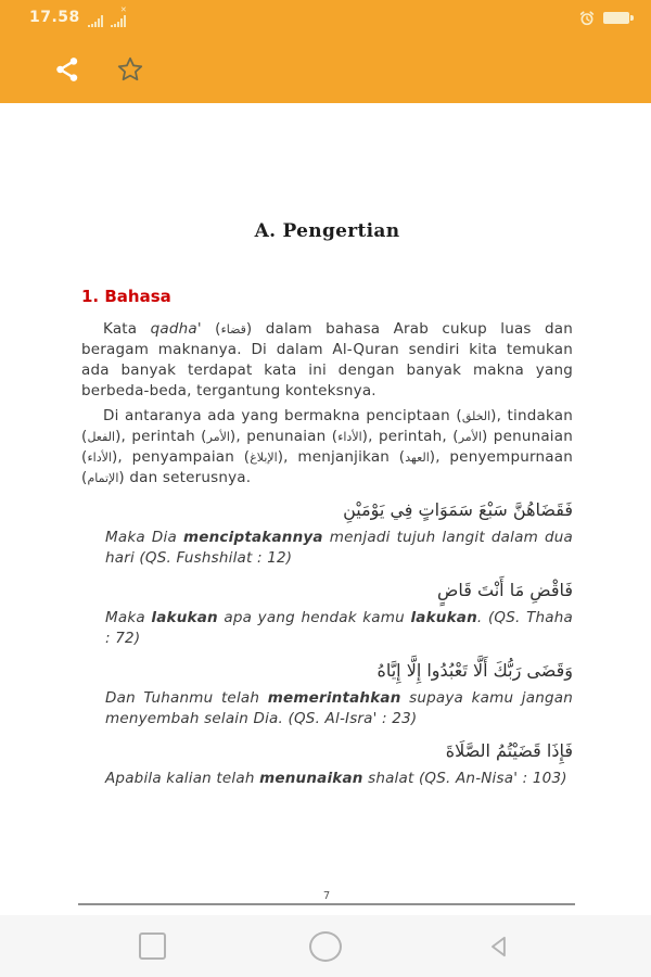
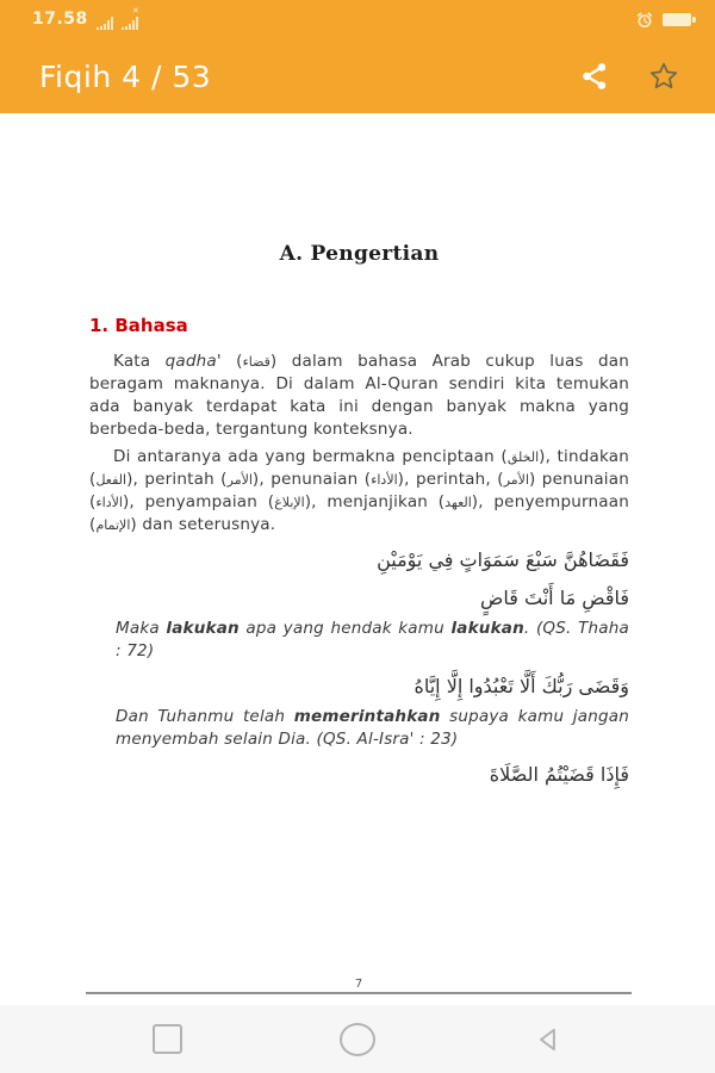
  17.58
  ✕
+ Fiqih 4 / 53
  A. Pengertian
  1. Bahasa
  Kata qadha' ( قضاء ) dalam bahasa Arab cukup luas dan beragam maknanya. Di dalam Al-Quran sendiri kita temukan ada banyak terdapat kata ini dengan banyak makna yang berbeda-beda, tergantung konteksnya.
  Di antaranya ada yang bermakna penciptaan ( الخلق ), tindakan ( الفعل ), perintah ( الأمر ), penunaian ( الأداء ), perintah, ( الأمر ) penunaian ( الأداء ), penyampaian ( الإبلاغ ), menjanjikan ( العهد ), penyempurnaan ( الإتمام ) dan seterusnya.
  فَقَضَاهُنَّ سَبْعَ سَمَوَاتٍ فِي يَوْمَيْنِ
- Maka Dia menciptakannya menjadi tujuh langit dalam dua hari (QS. Fushshilat : 12)
  فَاقْضِ مَا أَنْتَ قَاضٍ
  Maka lakukan apa yang hendak kamu lakukan. (QS. Thaha : 72)
  وَقَضَى رَبُّكَ أَلَّا تَعْبُدُوا إِلَّا إِيَّاهُ
  Dan Tuhanmu telah memerintahkan supaya kamu jangan menyembah selain Dia. (QS. Al-Isra' : 23)
  فَإِذَا قَضَيْتُمُ الصَّلَاةَ
- Apabila kalian telah menunaikan shalat (QS. An-Nisa' : 103)
  7
